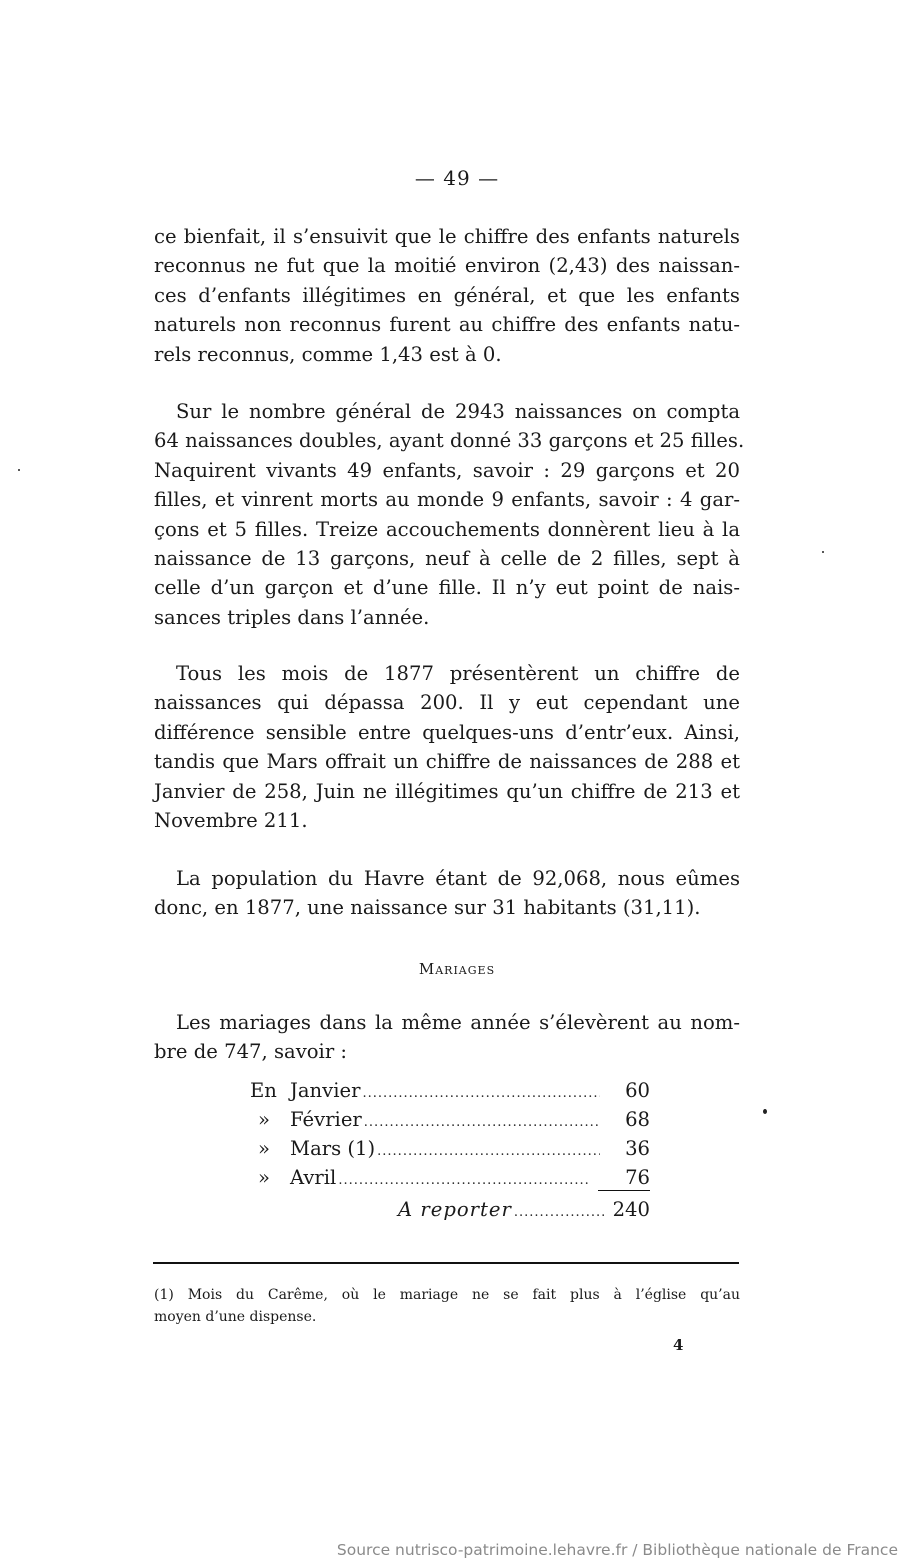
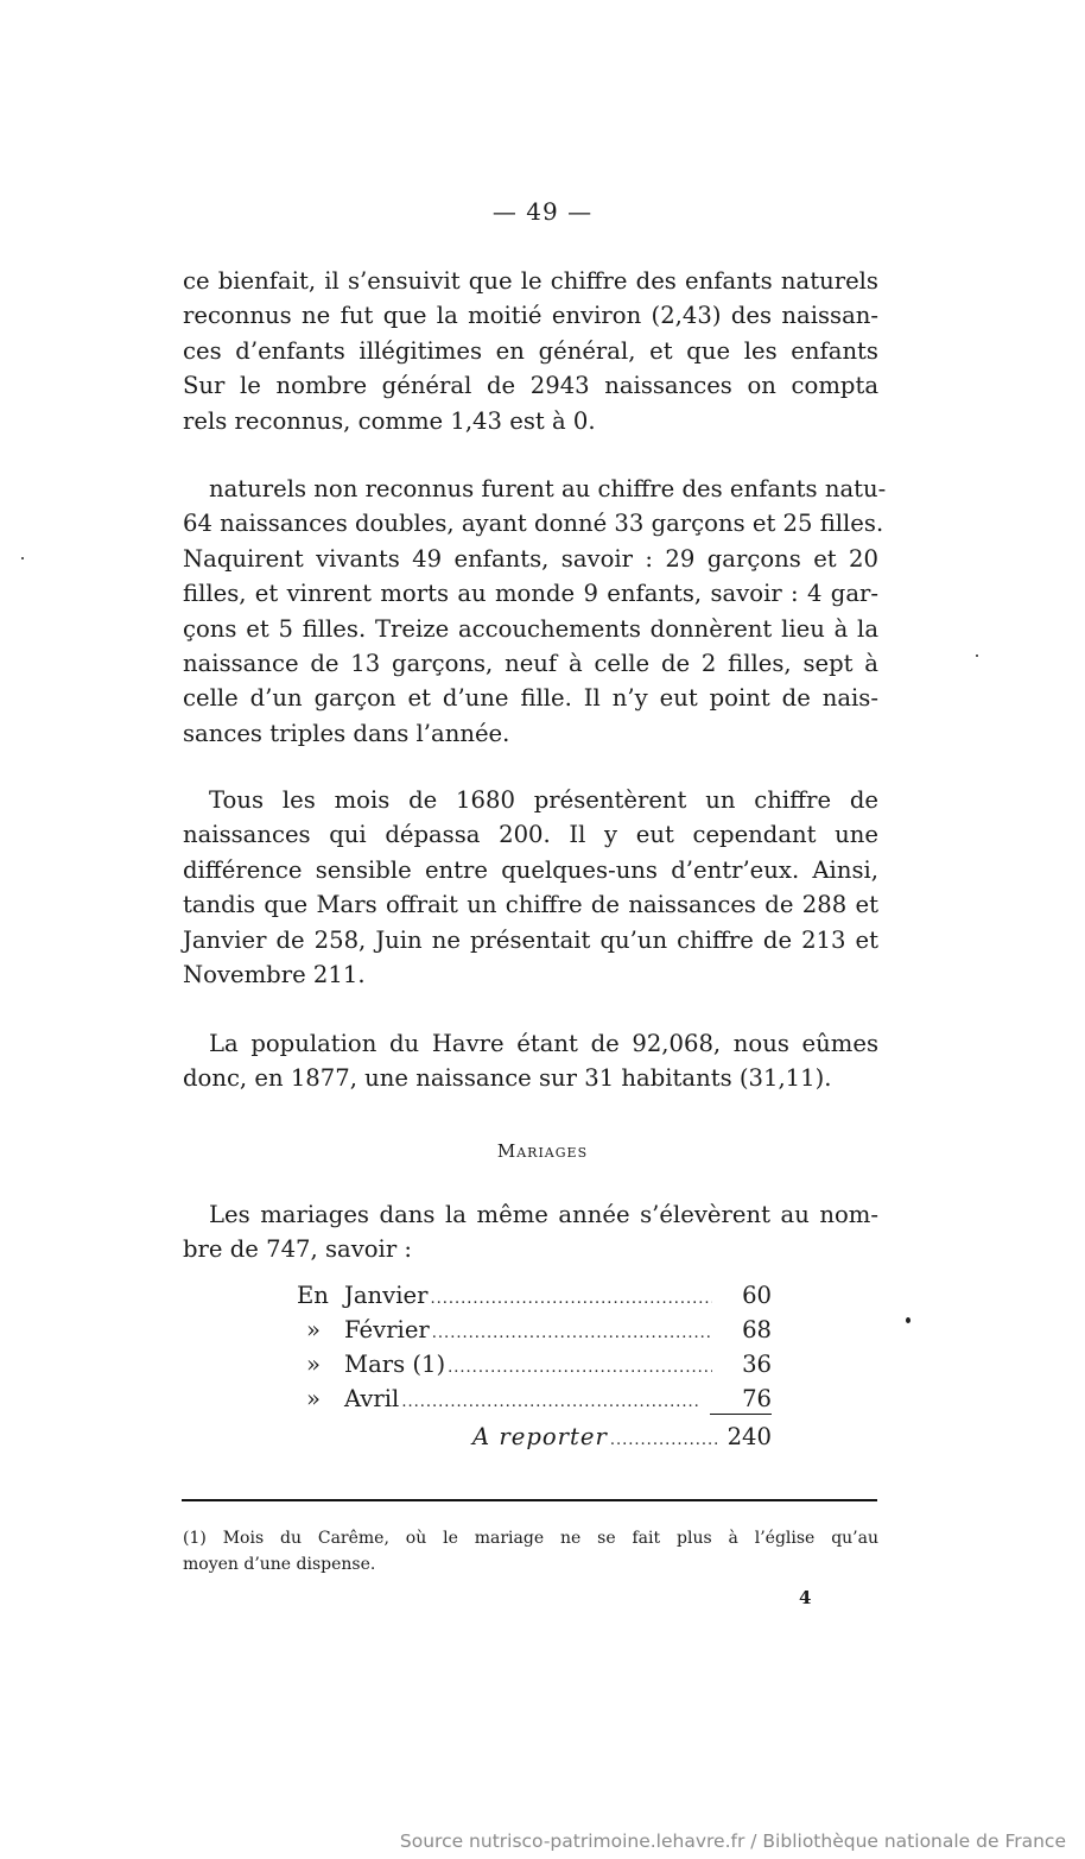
  — 49 —
  ce bienfait, il s’ensuivit que le chiffre des enfants naturels
  reconnus ne fut que la moitié environ (2,43) des naissan-
  ces d’enfants illégitimes en général, et que les enfants
- naturels non reconnus furent au chiffre des enfants natu-
+ Sur le nombre général de 2943 naissances on compta
  rels reconnus, comme 1,43 est à 0.
- Sur le nombre général de 2943 naissances on compta
+ naturels non reconnus furent au chiffre des enfants natu-
  64 naissances doubles, ayant donné 33 garçons et 25 filles.
  Naquirent vivants 49 enfants, savoir : 29 garçons et 20
  filles, et vinrent morts au monde 9 enfants, savoir : 4 gar-
  çons et 5 filles. Treize accouchements donnèrent lieu à la
  naissance de 13 garçons, neuf à celle de 2 filles, sept à
  celle d’un garçon et d’une fille. Il n’y eut point de nais-
  sances triples dans l’année.
- Tous les mois de 1877 présentèrent un chiffre de
+ Tous les mois de 1680 présentèrent un chiffre de
  naissances qui dépassa 200. Il y eut cependant une
  différence sensible entre quelques-uns d’entr’eux. Ainsi,
  tandis que Mars offrait un chiffre de naissances de 288 et
- Janvier de 258, Juin ne illégitimes qu’un chiffre de 213 et
+ Janvier de 258, Juin ne présentait qu’un chiffre de 213 et
  Novembre 211.
  La population du Havre étant de 92,068, nous eûmes
  donc, en 1877, une naissance sur 31 habitants (31,11).
  Mariages
  Les mariages dans la même année s’élevèrent au nom-
  bre de 747, savoir :
  En
  Janvier
  60
  »
  Février
  68
  »
  Mars (1)
  36
  »
  Avril
  76
  A reporter
  240
  (1) Mois du Carême, où le mariage ne se fait plus à l’église qu’au
  moyen d’une dispense.
  4
  Source nutrisco-patrimoine.lehavre.fr / Bibliothèque nationale de France
